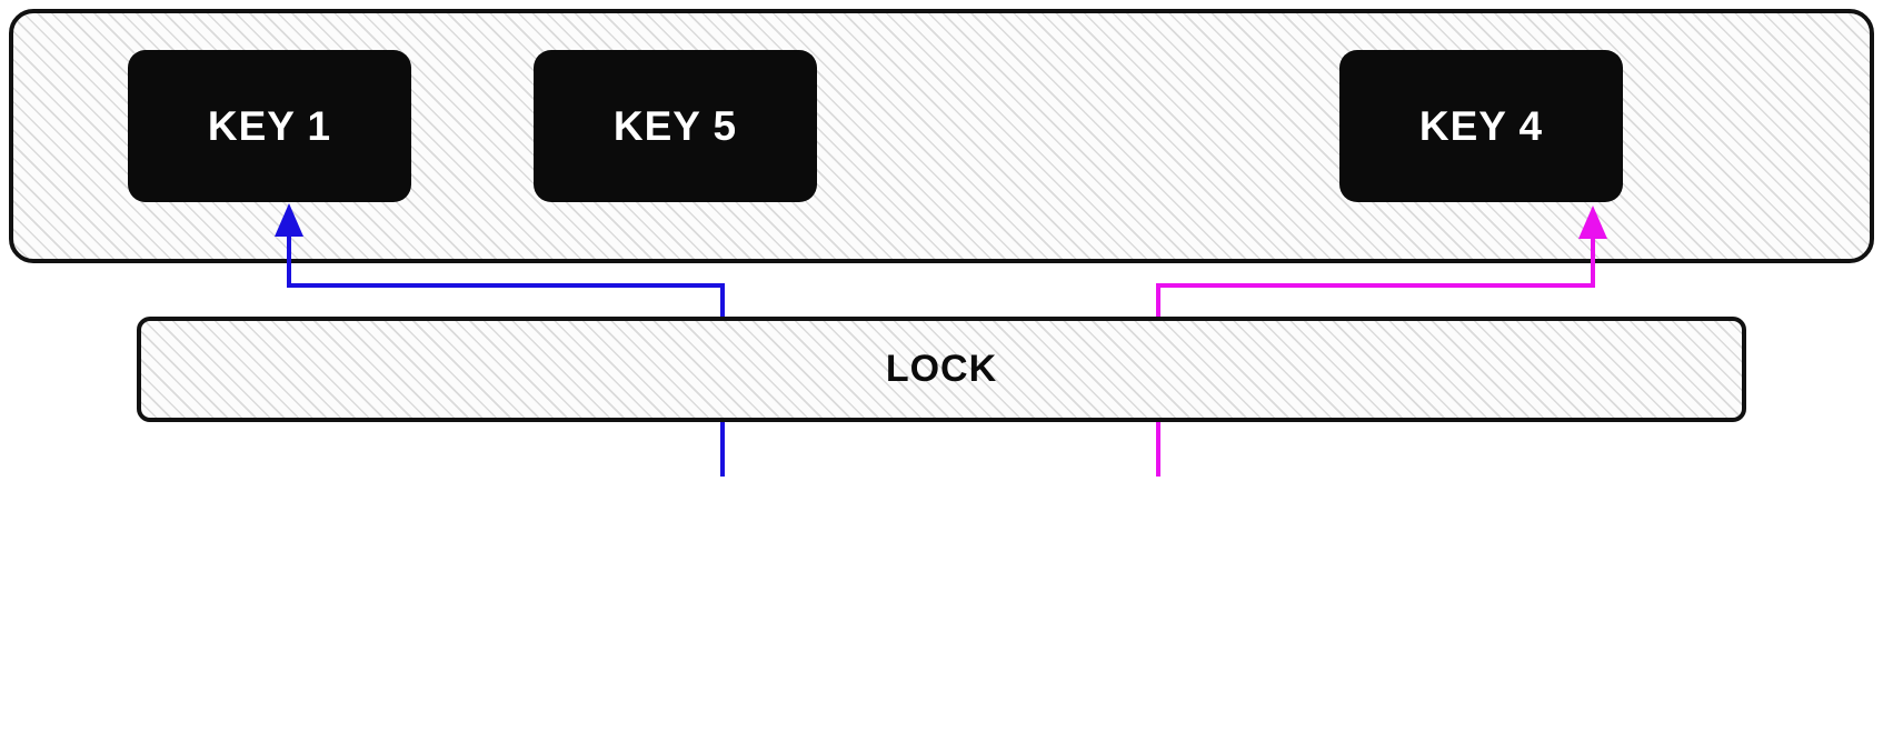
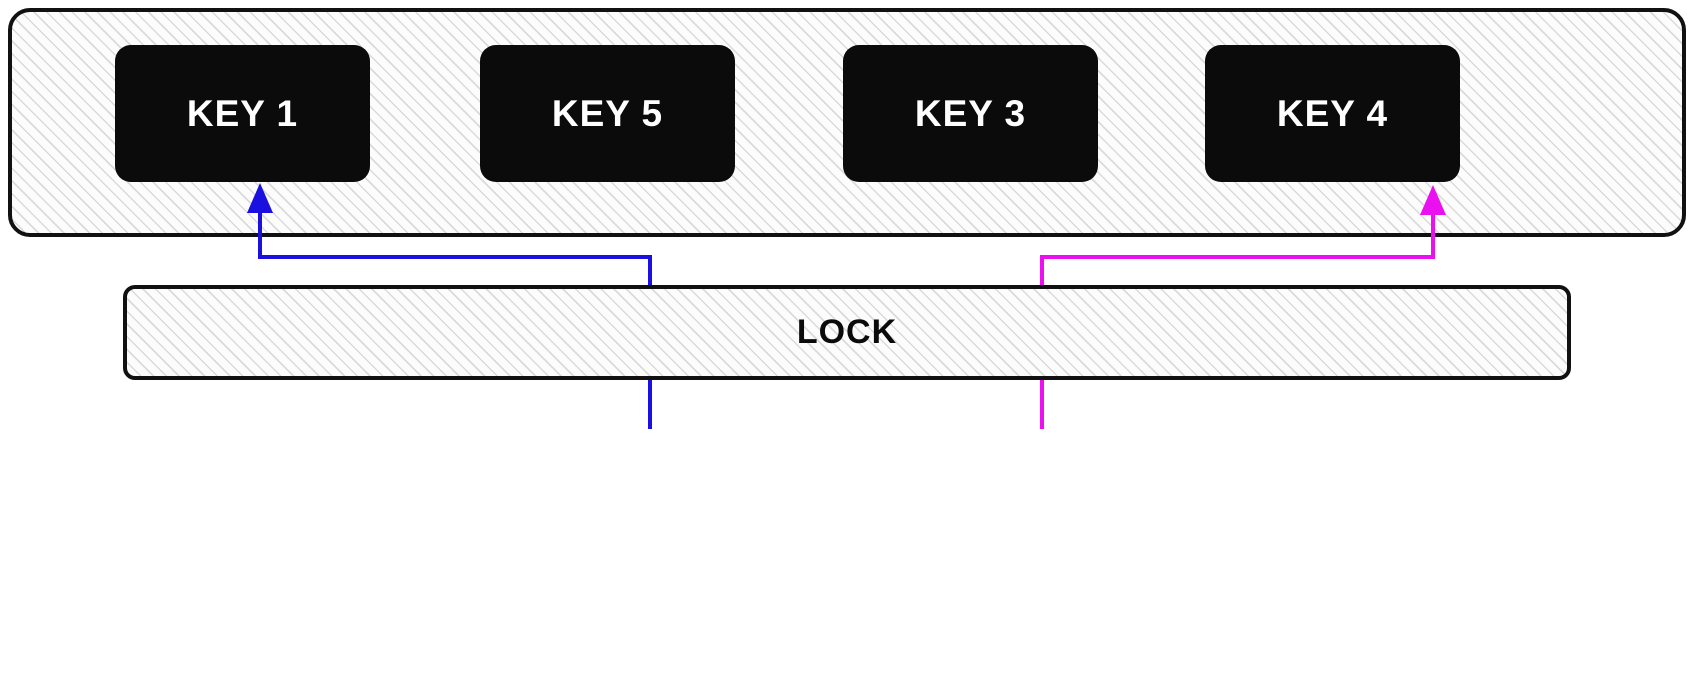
  KEY 1
  KEY 5
+ KEY 3
  KEY 4
  LOCK
